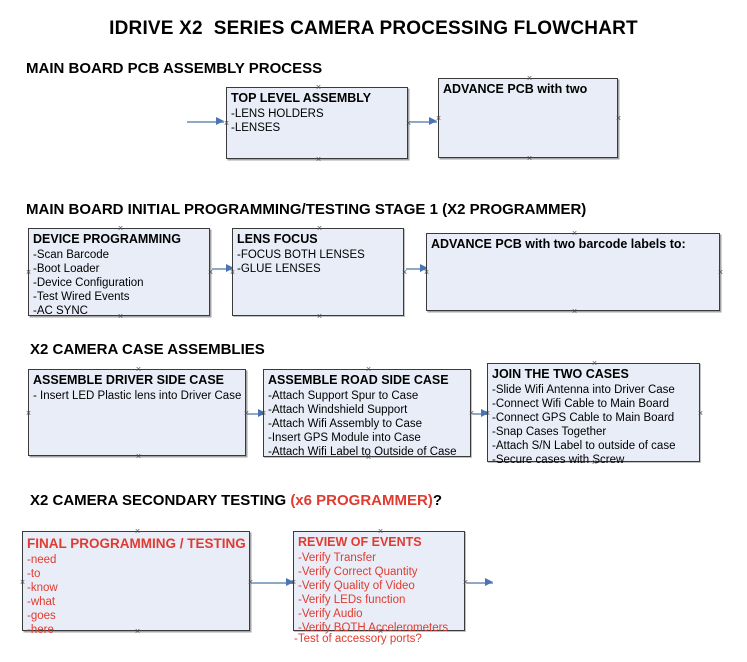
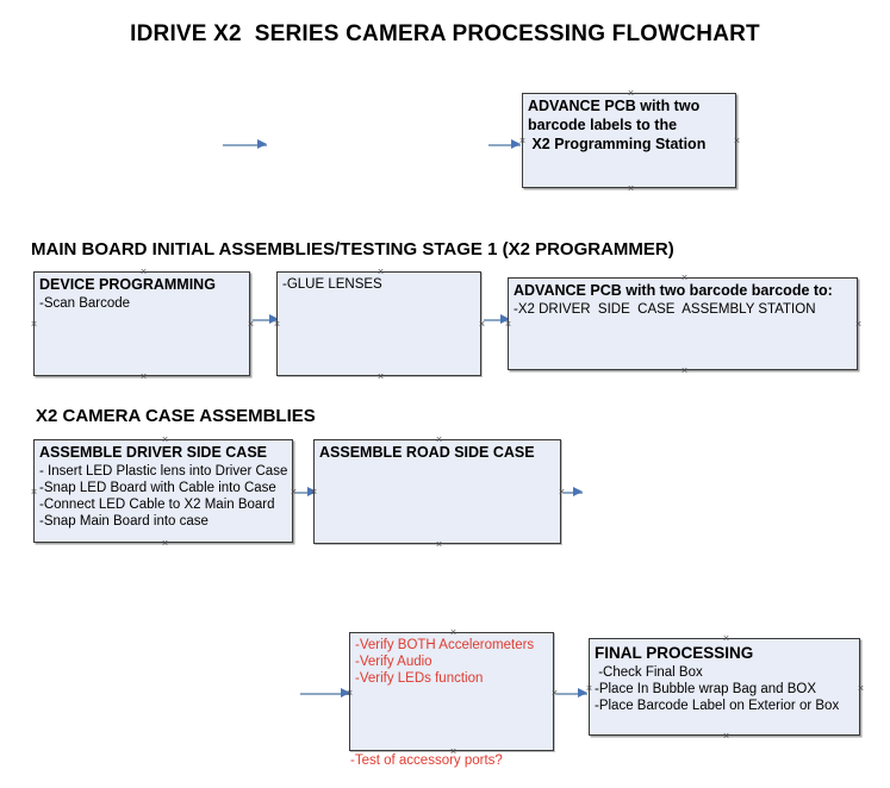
  IDRIVE X2 SERIES CAMERA PROCESSING FLOWCHART
- MAIN BOARD PCB ASSEMBLY PROCESS
- TOP LEVEL ASSEMBLY
- -LENS HOLDERS
- -LENSES
  ADVANCE PCB with two
+ barcode labels to the
+ X2 Programming Station
- MAIN BOARD INITIAL PROGRAMMING/TESTING STAGE 1 (X2 PROGRAMMER)
+ MAIN BOARD INITIAL ASSEMBLIES/TESTING STAGE 1 (X2 PROGRAMMER)
  DEVICE PROGRAMMING
  -Scan Barcode
- -Boot Loader
- -Device Configuration
- -Test Wired Events
- -AC SYNC
- LENS FOCUS
- -FOCUS BOTH LENSES
  -GLUE LENSES
- ADVANCE PCB with two barcode labels to:
+ ADVANCE PCB with two barcode barcode to:
+ -X2 DRIVER SIDE CASE ASSEMBLY STATION
  X2 CAMERA CASE ASSEMBLIES
  ASSEMBLE DRIVER SIDE CASE
  - Insert LED Plastic lens into Driver Case
+ -Snap LED Board with Cable into Case
+ -Connect LED Cable to X2 Main Board
+ -Snap Main Board into case
  ASSEMBLE ROAD SIDE CASE
- -Attach Support Spur to Case
- -Attach Windshield Support
- -Attach Wifi Assembly to Case
- -Insert GPS Module into Case
- -Attach Wifi Label to Outside of Case
- JOIN THE TWO CASES
- -Slide Wifi Antenna into Driver Case
- -Connect Wifi Cable to Main Board
- -Connect GPS Cable to Main Board
- -Snap Cases Together
- -Attach S/N Label to outside of case
- -Secure cases with Screw
- X2 CAMERA SECONDARY TESTING (x6 PROGRAMMER)?
- FINAL PROGRAMMING / TESTING
- -need
- -to
- -know
- -what
- -goes
- -here
- REVIEW OF EVENTS
- -Verify Transfer
- -Verify Correct Quantity
- -Verify Quality of Video
- -Verify LEDs function
+ -Verify BOTH Accelerometers
  -Verify Audio
- -Verify BOTH Accelerometers
+ -Verify LEDs function
  -Test of accessory ports?
+ FINAL PROCESSING
+ -Check Final Box
+ -Place In Bubble wrap Bag and BOX
+ -Place Barcode Label on Exterior or Box
